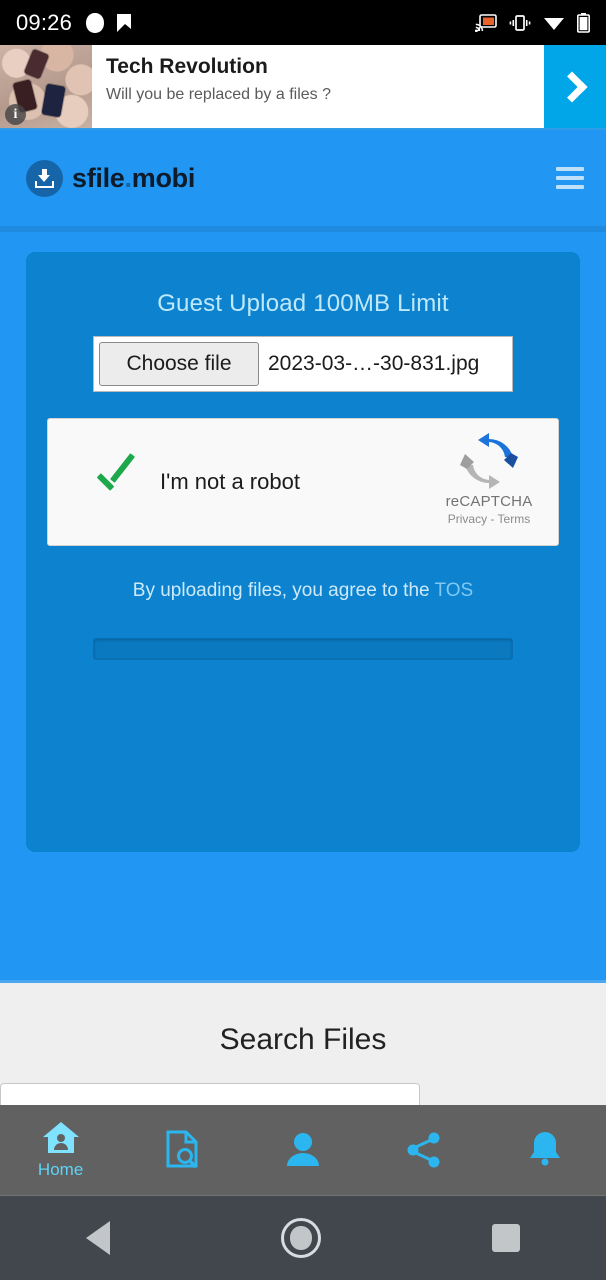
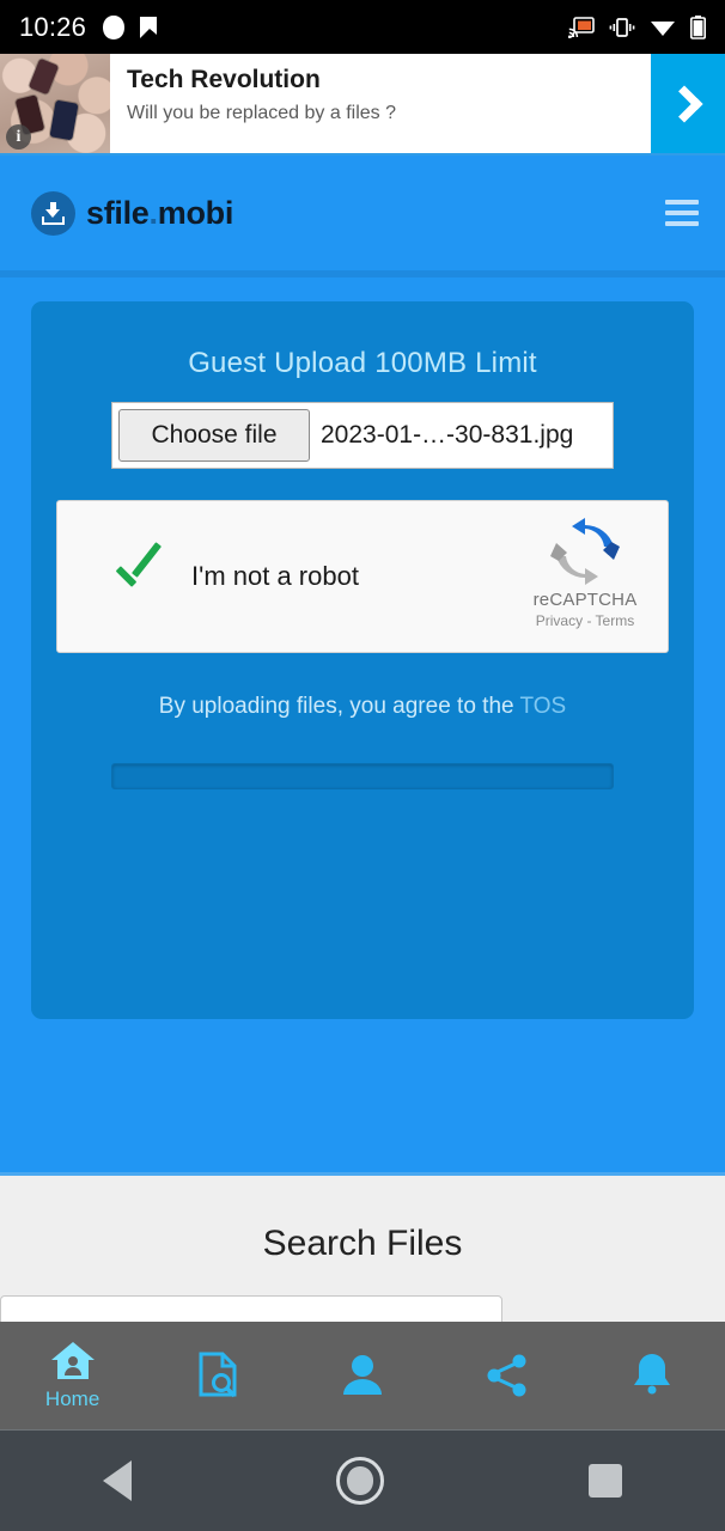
- 09:26
+ 10:26
  i
  Tech Revolution
  Will you be replaced by a files ?
  sfile.mobi
  Guest Upload 100MB Limit
  Choose file
- 2023-03-…-30-831.jpg
+ 2023-01-…-30-831.jpg
  I'm not a robot
  reCAPTCHA
  Privacy - Terms
  By uploading files, you agree to the TOS
  Search Files
  Home
